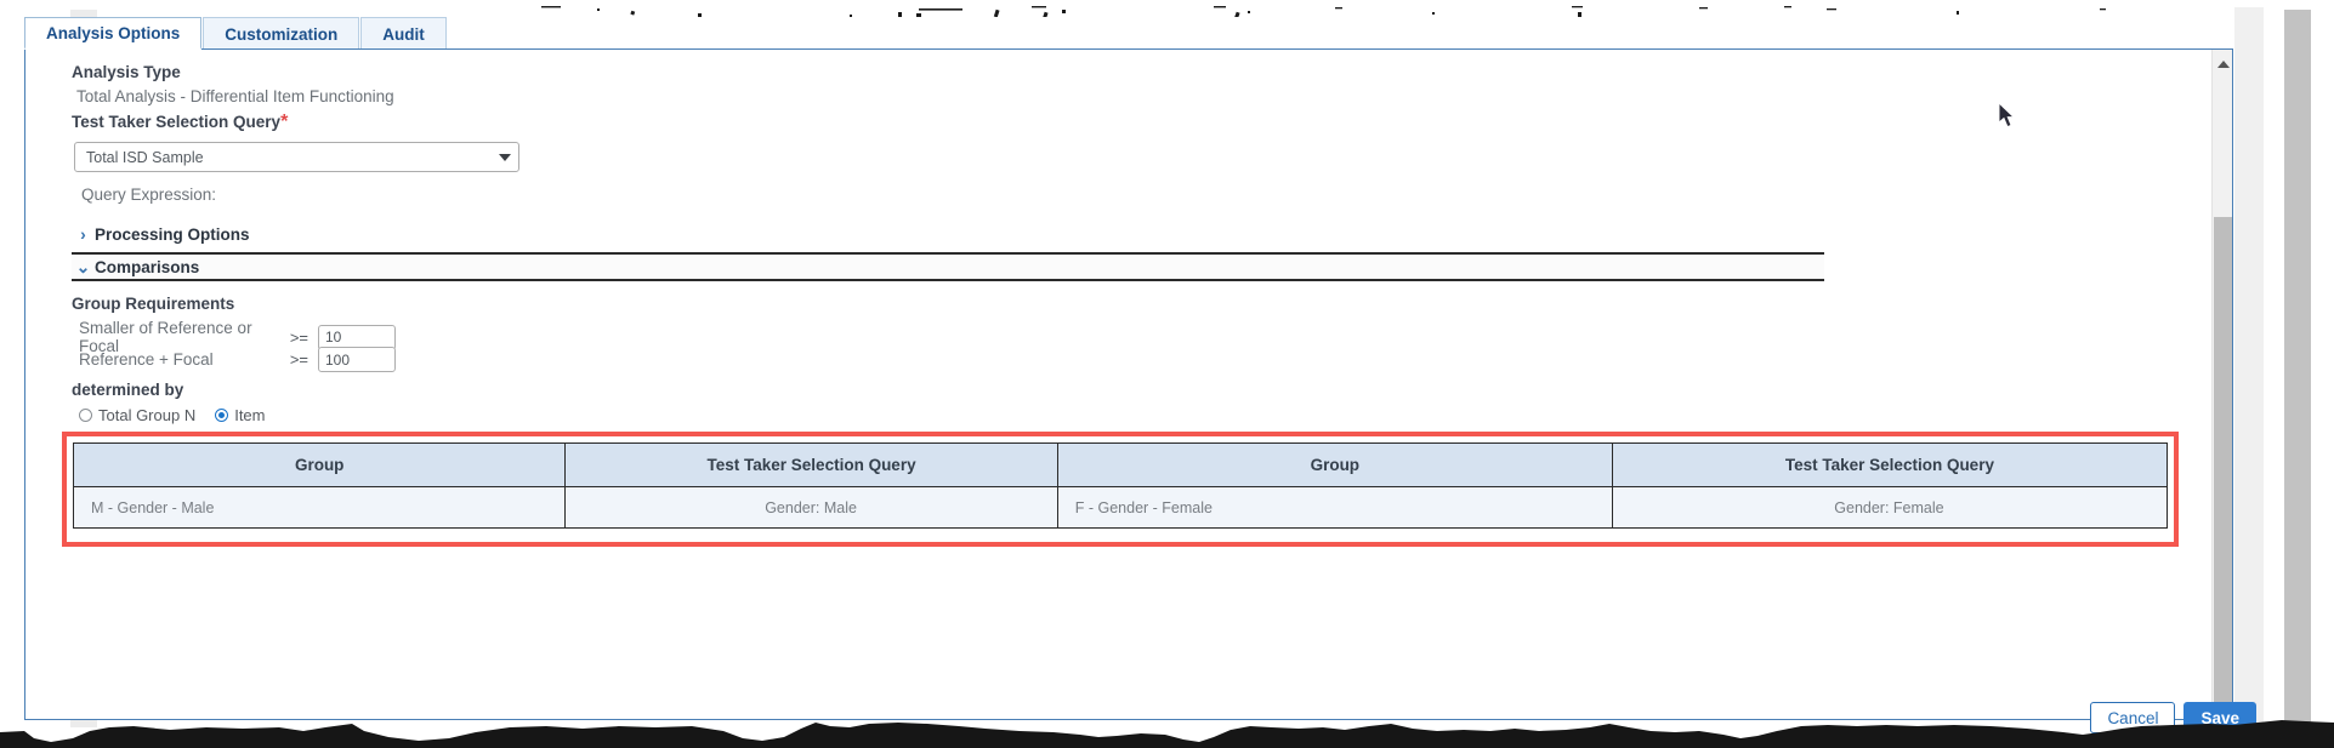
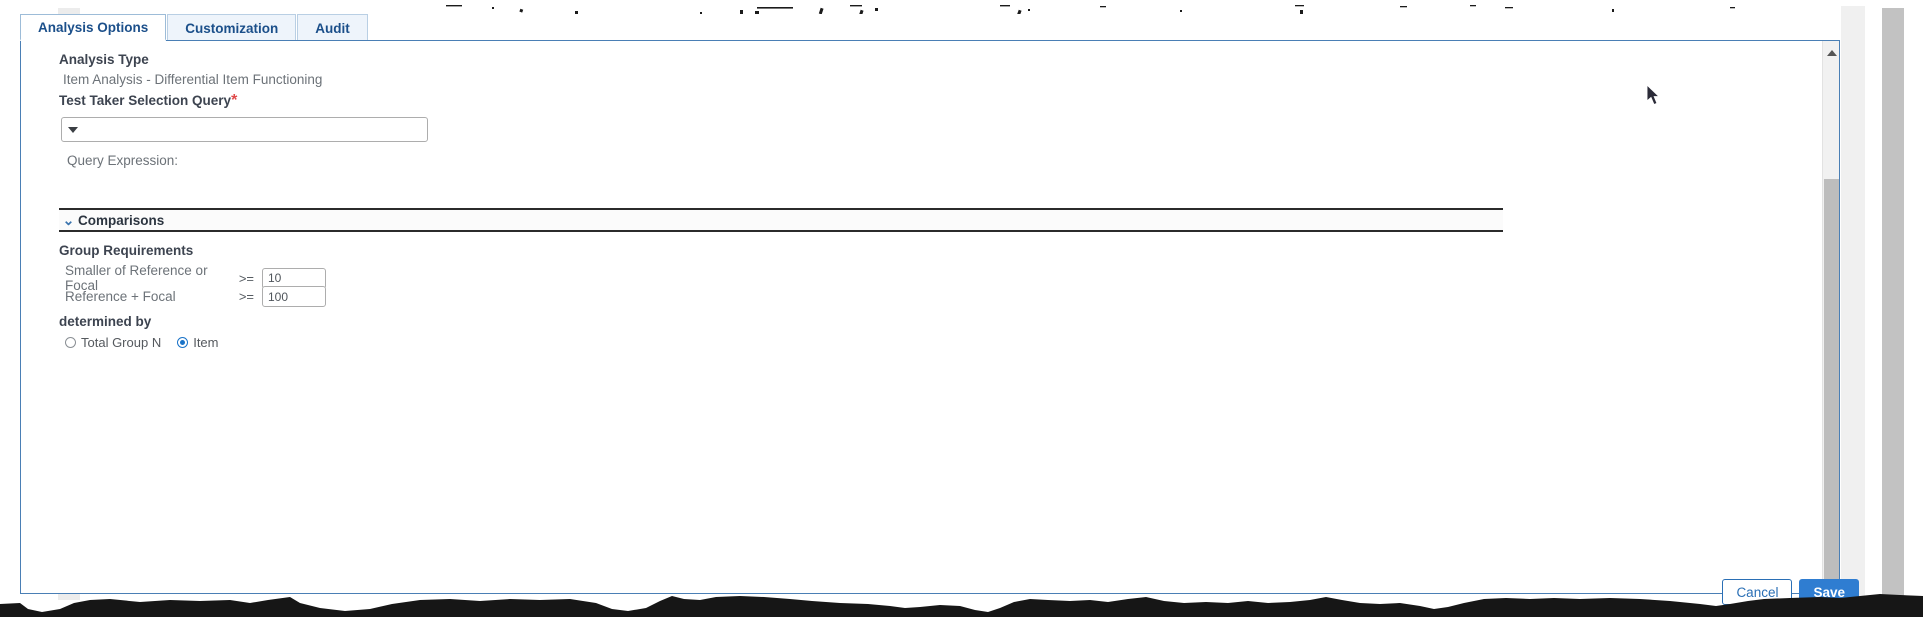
  Analysis Options
  Customization
  Audit
  Analysis Type
- Total Analysis - Differential Item Functioning
+ Item Analysis - Differential Item Functioning
  Test Taker Selection Query*
- Total ISD Sample
  Query Expression:
- ›
- Processing Options
  ⌄
  Comparisons
  Group Requirements
  Smaller of Reference or Focal
  >=
  10
  Reference + Focal
  >=
  100
  determined by
  Total Group N
  Item
- Group	Test Taker Selection Query	Group	Test Taker Selection Query
- M - Gender - Male	Gender: Male	F - Gender - Female	Gender: Female
  Cancel
  Save
